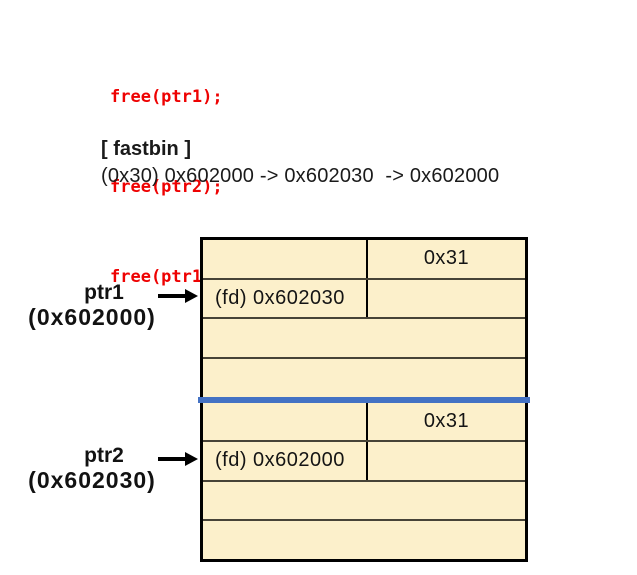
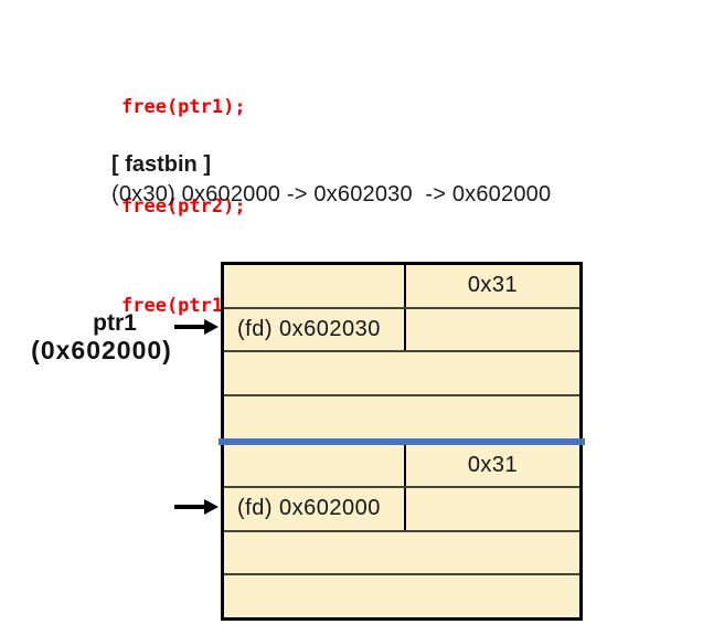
  free(ptr1);
  free(ptr2);
  free(ptr1
  [ fastbin ]
  (0x30) 0x602000 -> 0x602030 -> 0x602000
  ptr1
  (0x602000)
- ptr2
- (0x602030)
  0x31
  (fd) 0x602030
  0x31
  (fd) 0x602000
